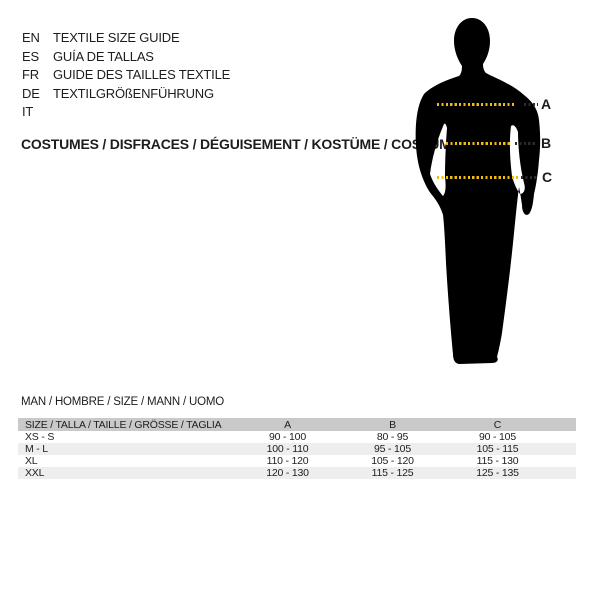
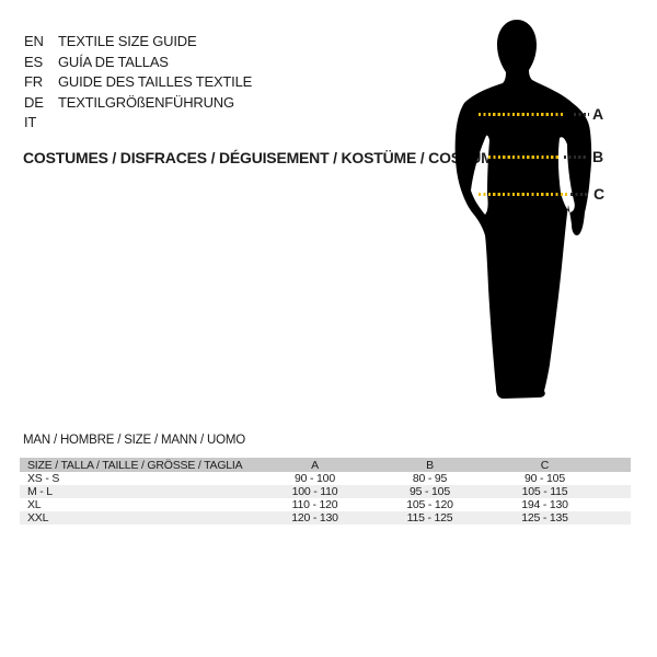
  EN
  TEXTILE SIZE GUIDE
  ES
  GUÍA DE TALLAS
  FR
  GUIDE DES TAILLES TEXTILE
  DE
  TEXTILGRÖßENFÜHRUNG
  IT
  COSTUMES / DISFRACES / DÉGUISEMENT / KOSTÜME / COM
  A
  B
  C
  MAN / HOMBRE / SIZE / MANN / UOMO
  SIZE / TALLA / TAILLE / GRÖSSE / TAGLIA
  A
  B
  C
  XS - S
  90 - 100
  80 - 95
  90 - 105
  M - L
  100 - 110
  95 - 105
  105 - 115
  XL
  110 - 120
  105 - 120
- 115 - 130
+ 194 - 130
  XXL
  120 - 130
  115 - 125
  125 - 135
